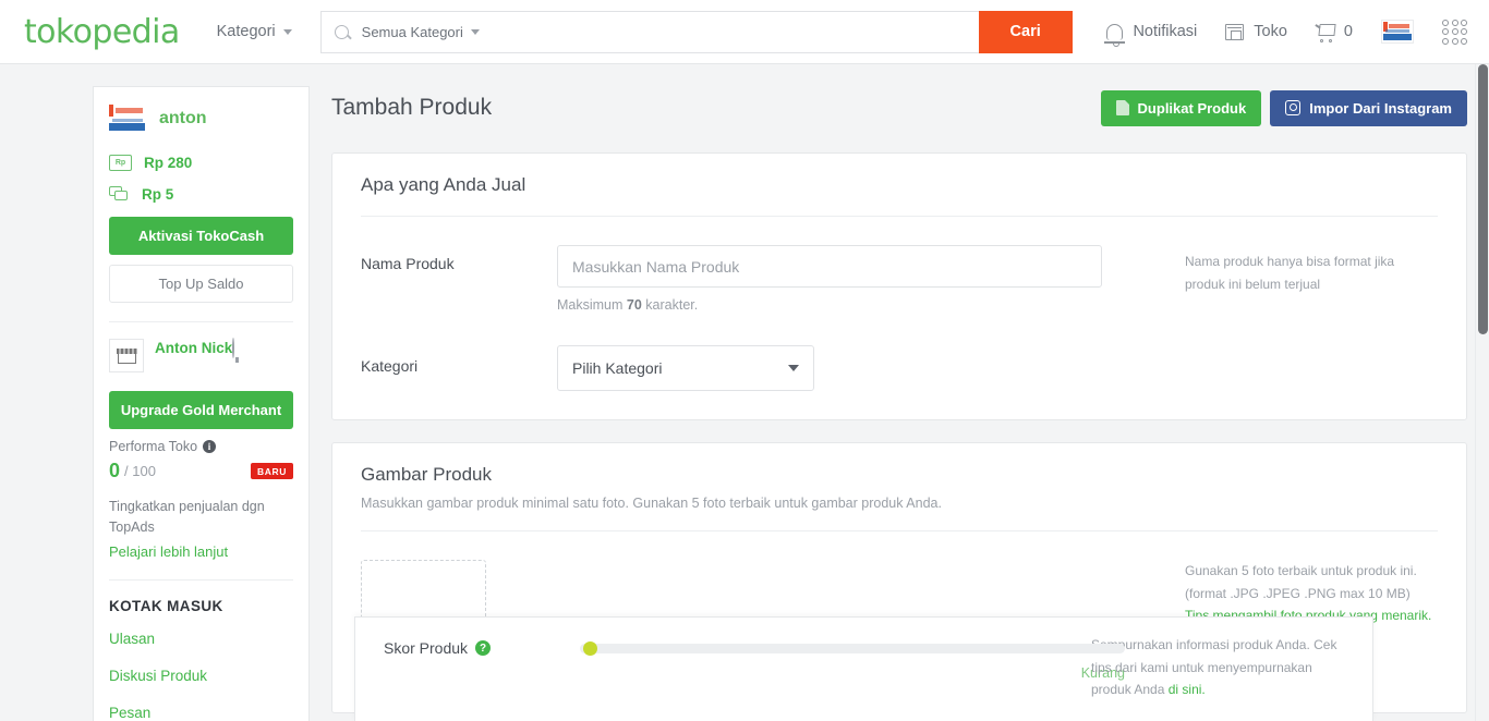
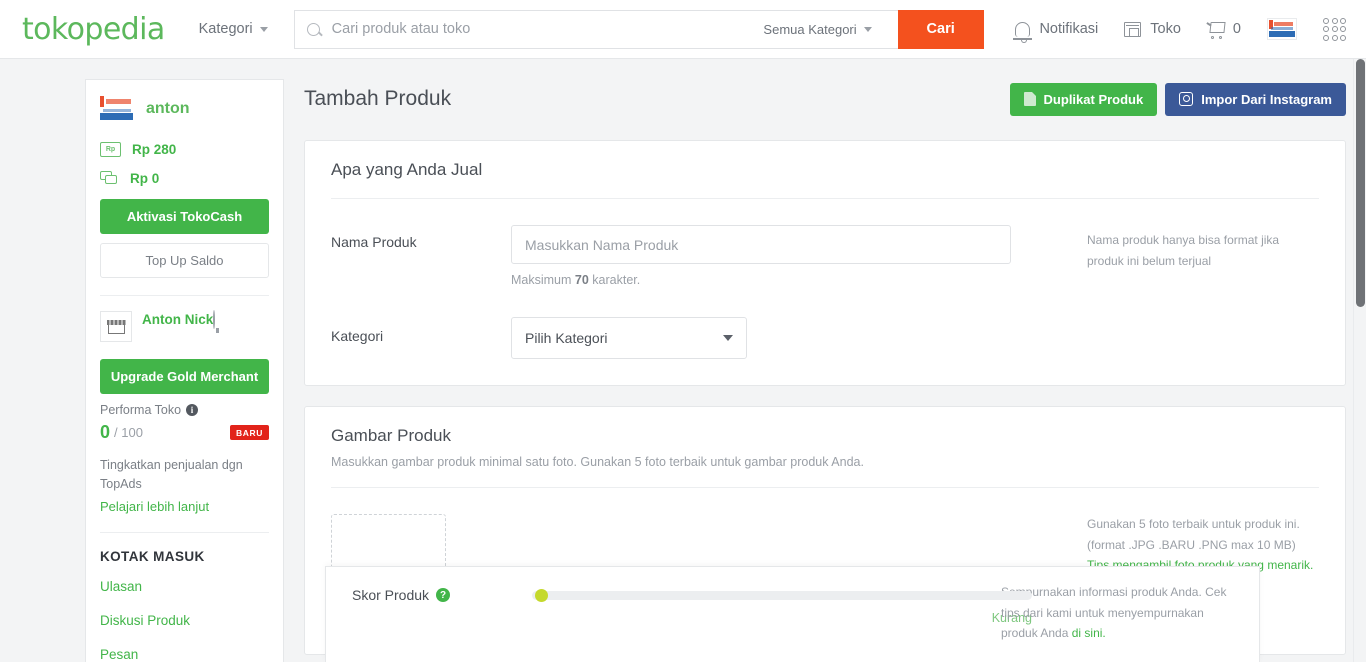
  tokopedia
  Kategori
+ Cari produk atau toko
  Semua Kategori
  Cari
  Notifikasi
  Toko
  0
  anton
  Rp 280
- Rp 5
+ Rp 0
  Aktivasi TokoCash
  Top Up Saldo
  Anton Nick
  Upgrade Gold Merchant
  Performa Toko
  i
  0
  / 100
  BARU
  Tingkatkan penjualan dgn TopAds
  Pelajari lebih lanjut
  KOTAK MASUK
  Ulasan
  Diskusi Produk
  Pesan
  Tambah Produk
  Duplikat Produk
  Impor Dari Instagram
  Apa yang Anda Jual
  Nama Produk
  Masukkan Nama Produk
  Maksimum 70 karakter.
  Nama produk hanya bisa format jika produk ini belum terjual
  Kategori
  Pilih Kategori
  Gambar Produk
  Masukkan gambar produk minimal satu foto. Gunakan 5 foto terbaik untuk gambar produk Anda.
  Gunakan 5 foto terbaik untuk produk ini.
- (format .JPG .JPEG .PNG max 10 MB)
+ (format .JPG .BARU .PNG max 10 MB)
  Skor Produk
  ?
  Kurang
  urnakan informasi produk Anda. Cek tips dari kami untuk menyempurnakan produk Anda di sini.
